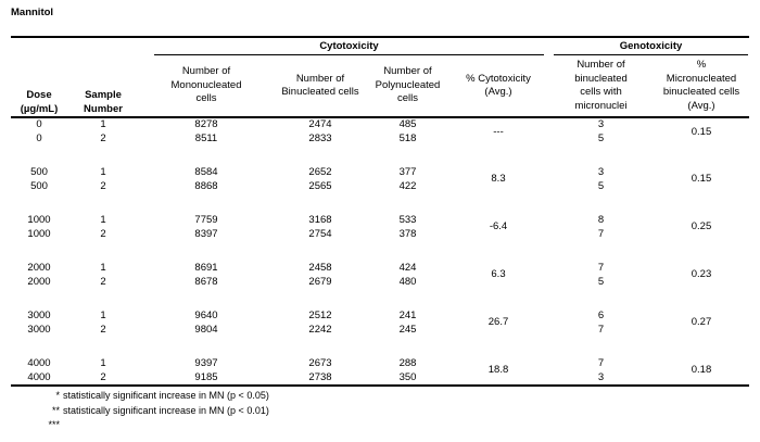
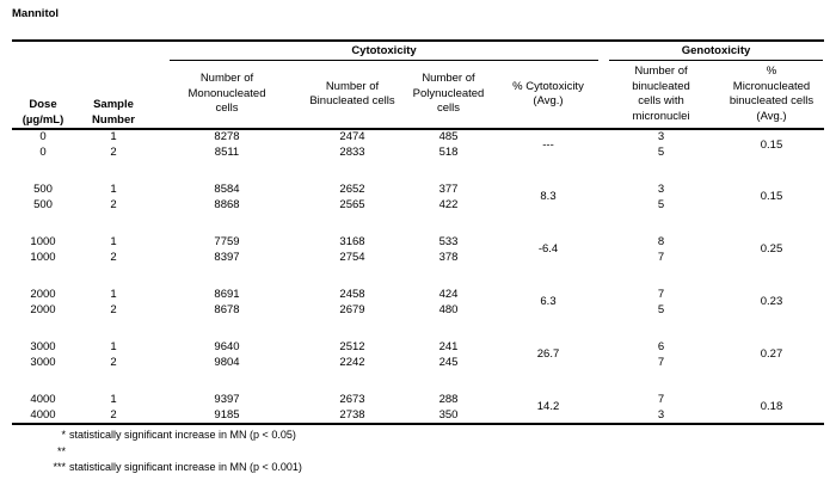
  Mannitol
  Dose (µg/mL)	Sample Number	Cytotoxicity	Genotoxicity
  Number of Mononucleated cells	Number of Binucleated cells	Number of Polynucleated cells	% Cytotoxicity (Avg.)	Number of binucleated cells with micronuclei	% Micronucleated binucleated cells (Avg.)
  0	1	8278	2474	485	---	3	0.15
  0	2	8511	2833	518	5
  500	1	8584	2652	377	8.3	3	0.15
  500	2	8868	2565	422	5
  1000	1	7759	3168	533	-6.4	8	0.25
  1000	2	8397	2754	378	7
  2000	1	8691	2458	424	6.3	7	0.23
  2000	2	8678	2679	480	5
  3000	1	9640	2512	241	26.7	6	0.27
  3000	2	9804	2242	245	7
- 4000	1	9397	2673	288	18.8	7	0.18
+ 4000	1	9397	2673	288	14.2	7	0.18
  4000	2	9185	2738	350	3
  *
  statistically significant increase in MN (p < 0.05)
  **
- statistically significant increase in MN (p < 0.01)
  ***
+ statistically significant increase in MN (p < 0.001)
